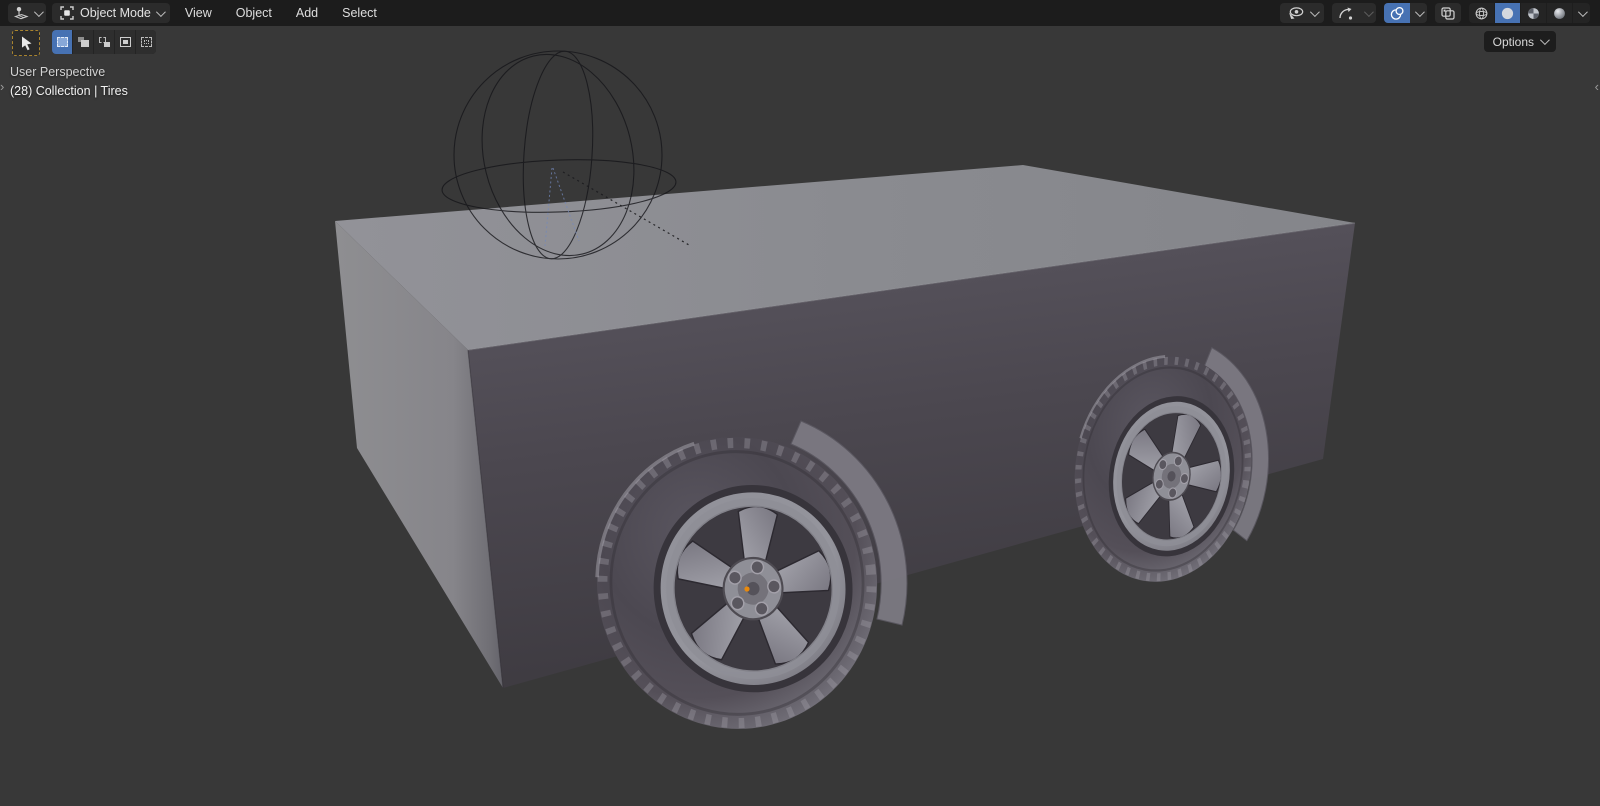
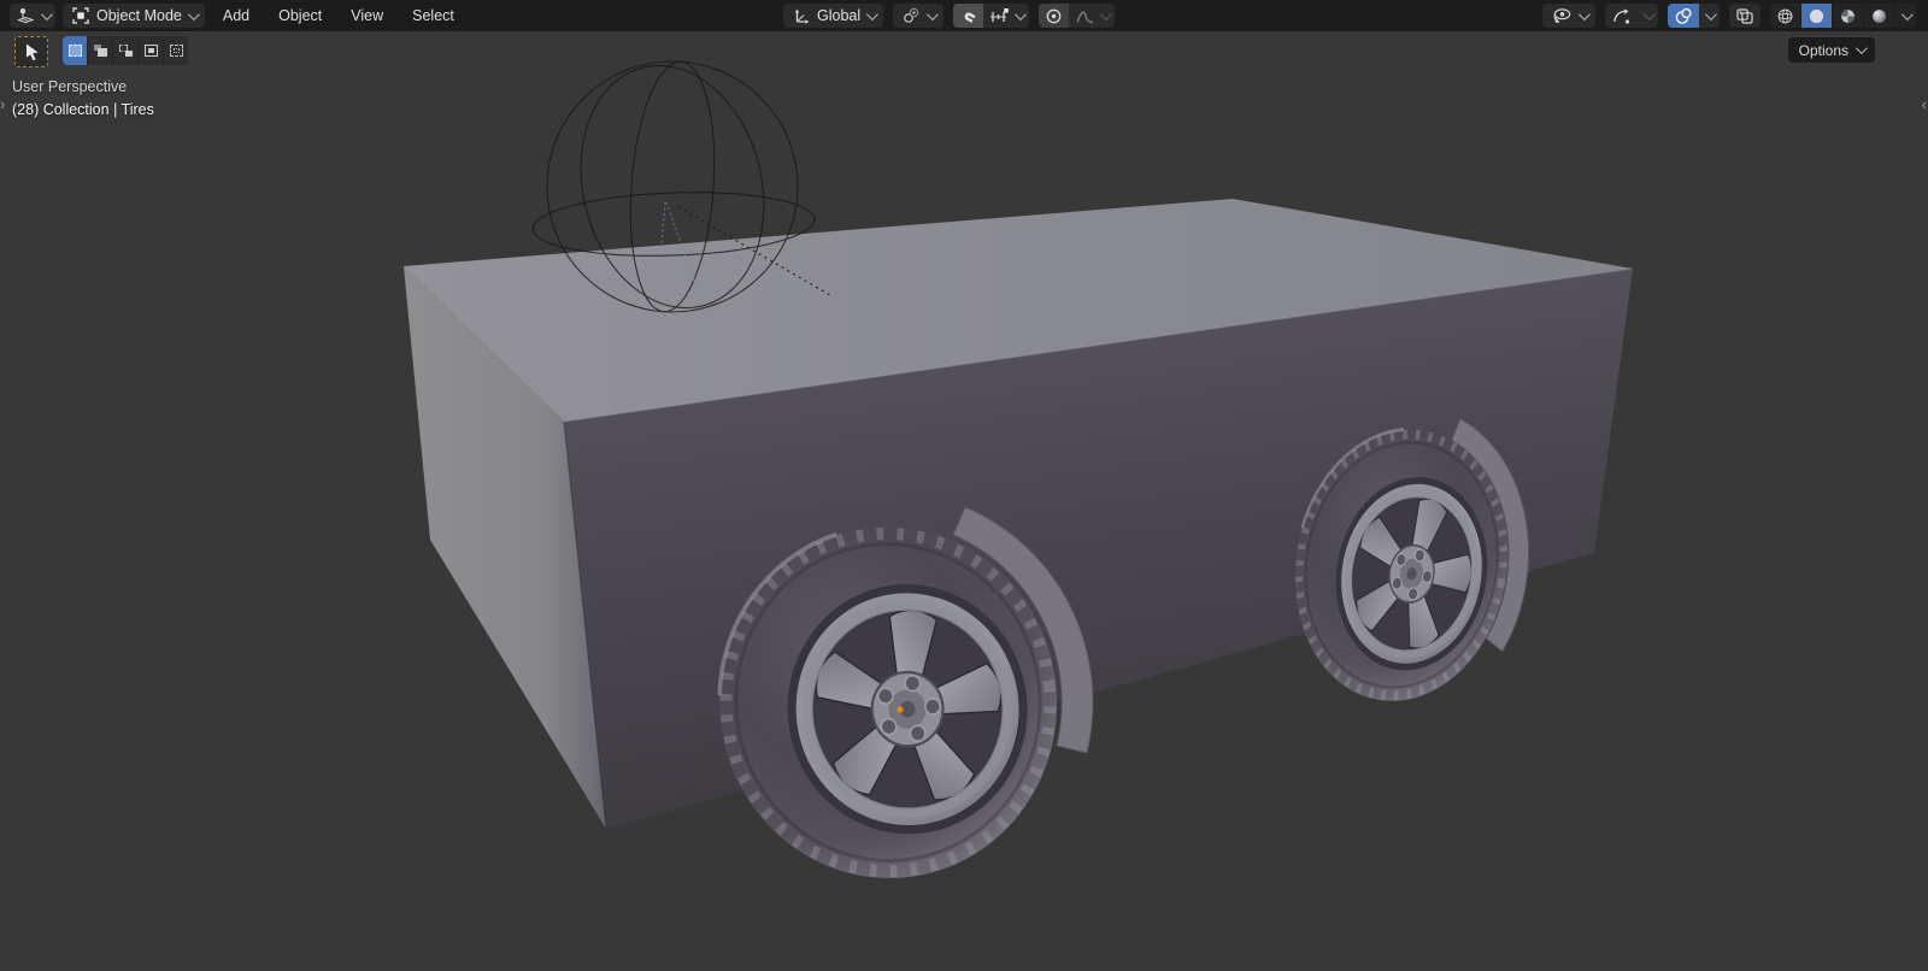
  Object Mode
- View
+ Add
  Object
- Add
+ View
  Select
+ Global
  Options
  User Perspective
  (28) Collection | Tires
  ›
  ‹
